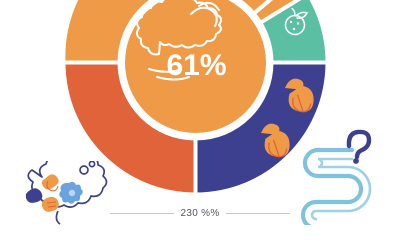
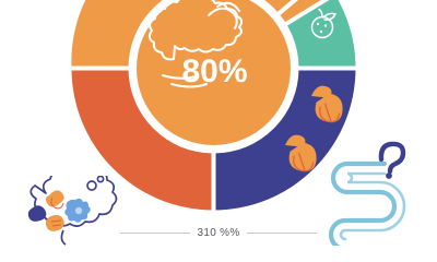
- 61%
+ 80%
- 230 %%
+ 310 %%
